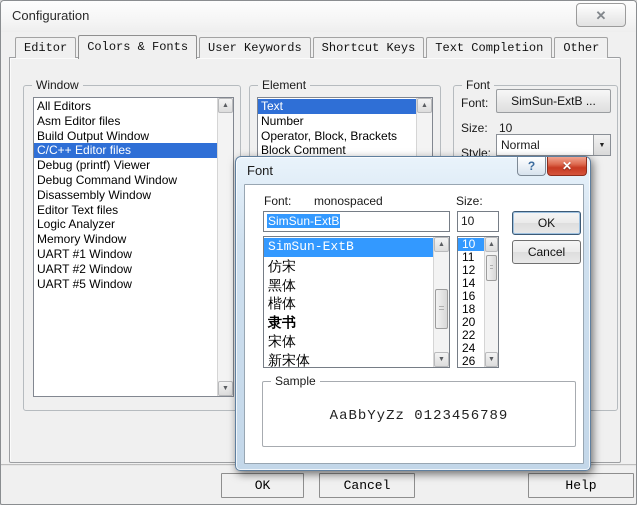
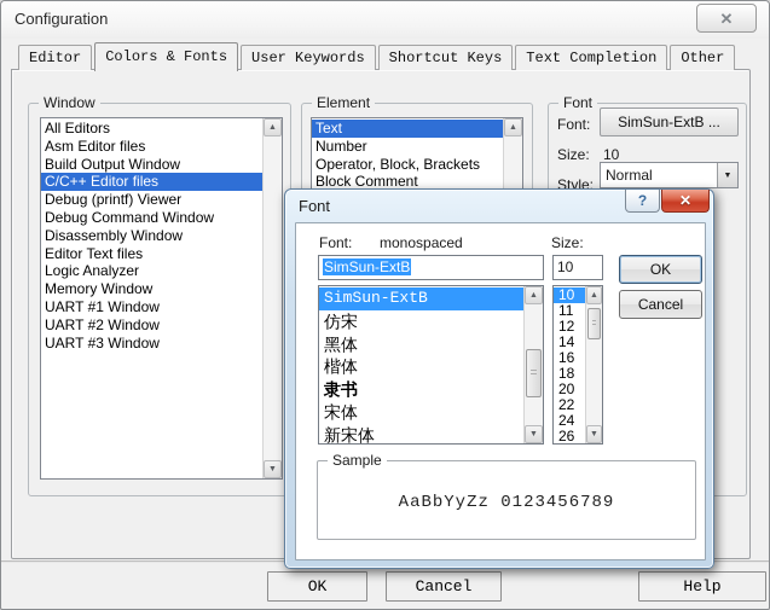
  Configuration
  ✕
  Editor
  Colors & Fonts
  User Keywords
  Shortcut Keys
  Text Completion
  Other
  Window
  All Editors
  Asm Editor files
  Build Output Window
  C/C++ Editor files
  Debug (printf) Viewer
  Debug Command Window
  Disassembly Window
  Editor Text files
  Logic Analyzer
  Memory Window
  UART #1 Window
  UART #2 Window
- UART #5 Window
+ UART #3 Window
  Element
  Text
  Number
  Operator, Block, Brackets
  Block Comment
  Font
  Font:
  SimSun-ExtB ...
  Size:
  10
  Style:
  Normal
  OK
  Cancel
  Help
  Font
  ?
  ✕
  Font:
  monospaced
  Size:
  SimSun-ExtB
  10
  OK
  Cancel
  SimSun-ExtB
  仿宋
  黑体
  楷体
  隶书
  宋体
  新宋体
  10
  11
  12
  14
  16
  18
  20
  22
  24
  26
  Sample
  AaBbYyZz 0123456789
